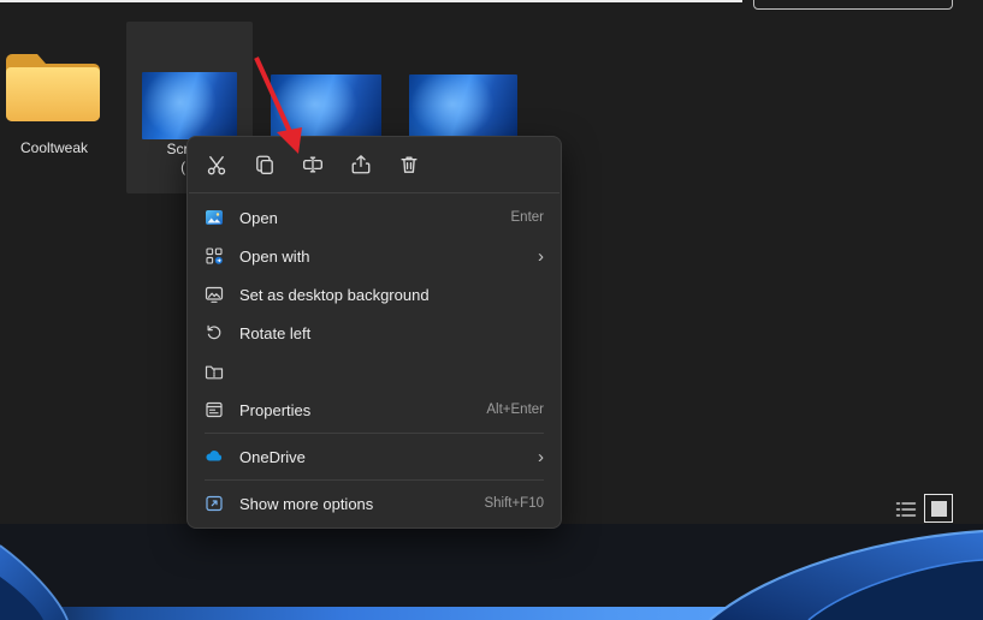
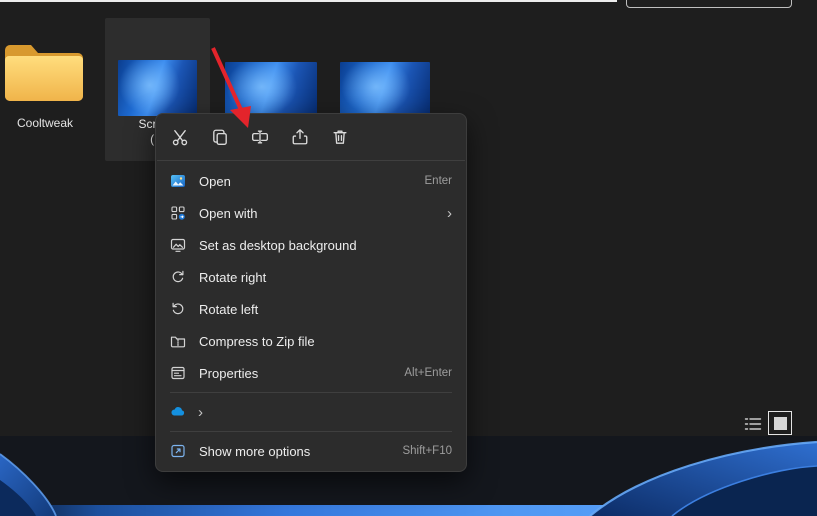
  Cooltweak
  Open
  Enter
  Open with
  ›
  Set as desktop background
+ Rotate right
  Rotate left
+ Compress to Zip file
  Properties
  Alt+Enter
- OneDrive
  ›
  Show more options
  Shift+F10
